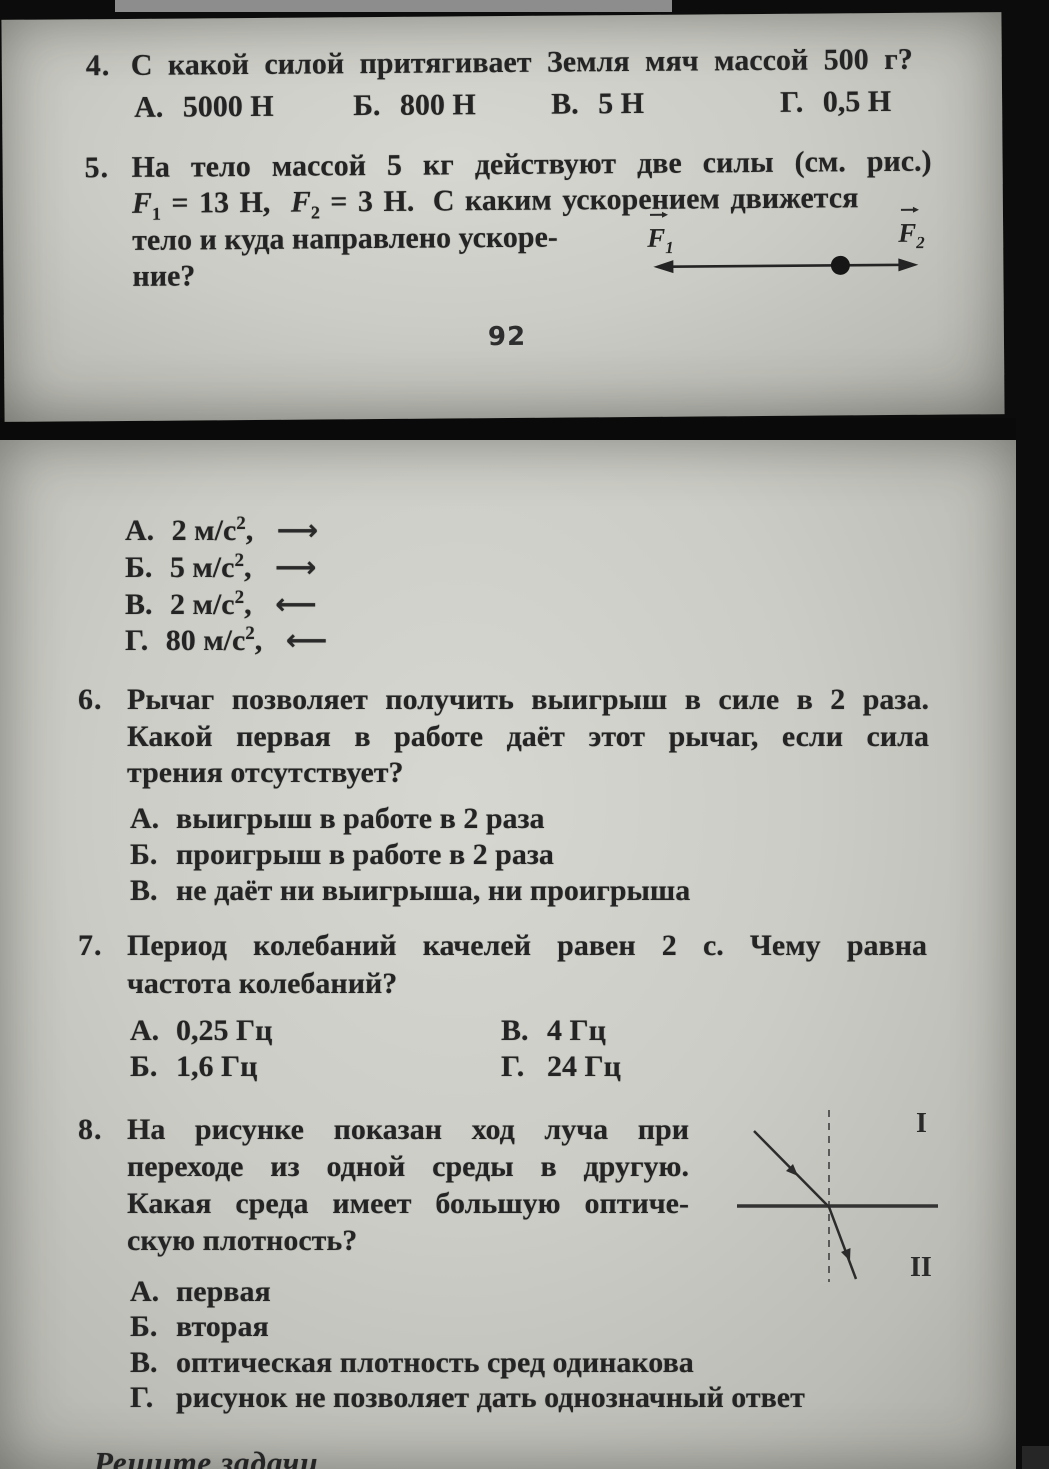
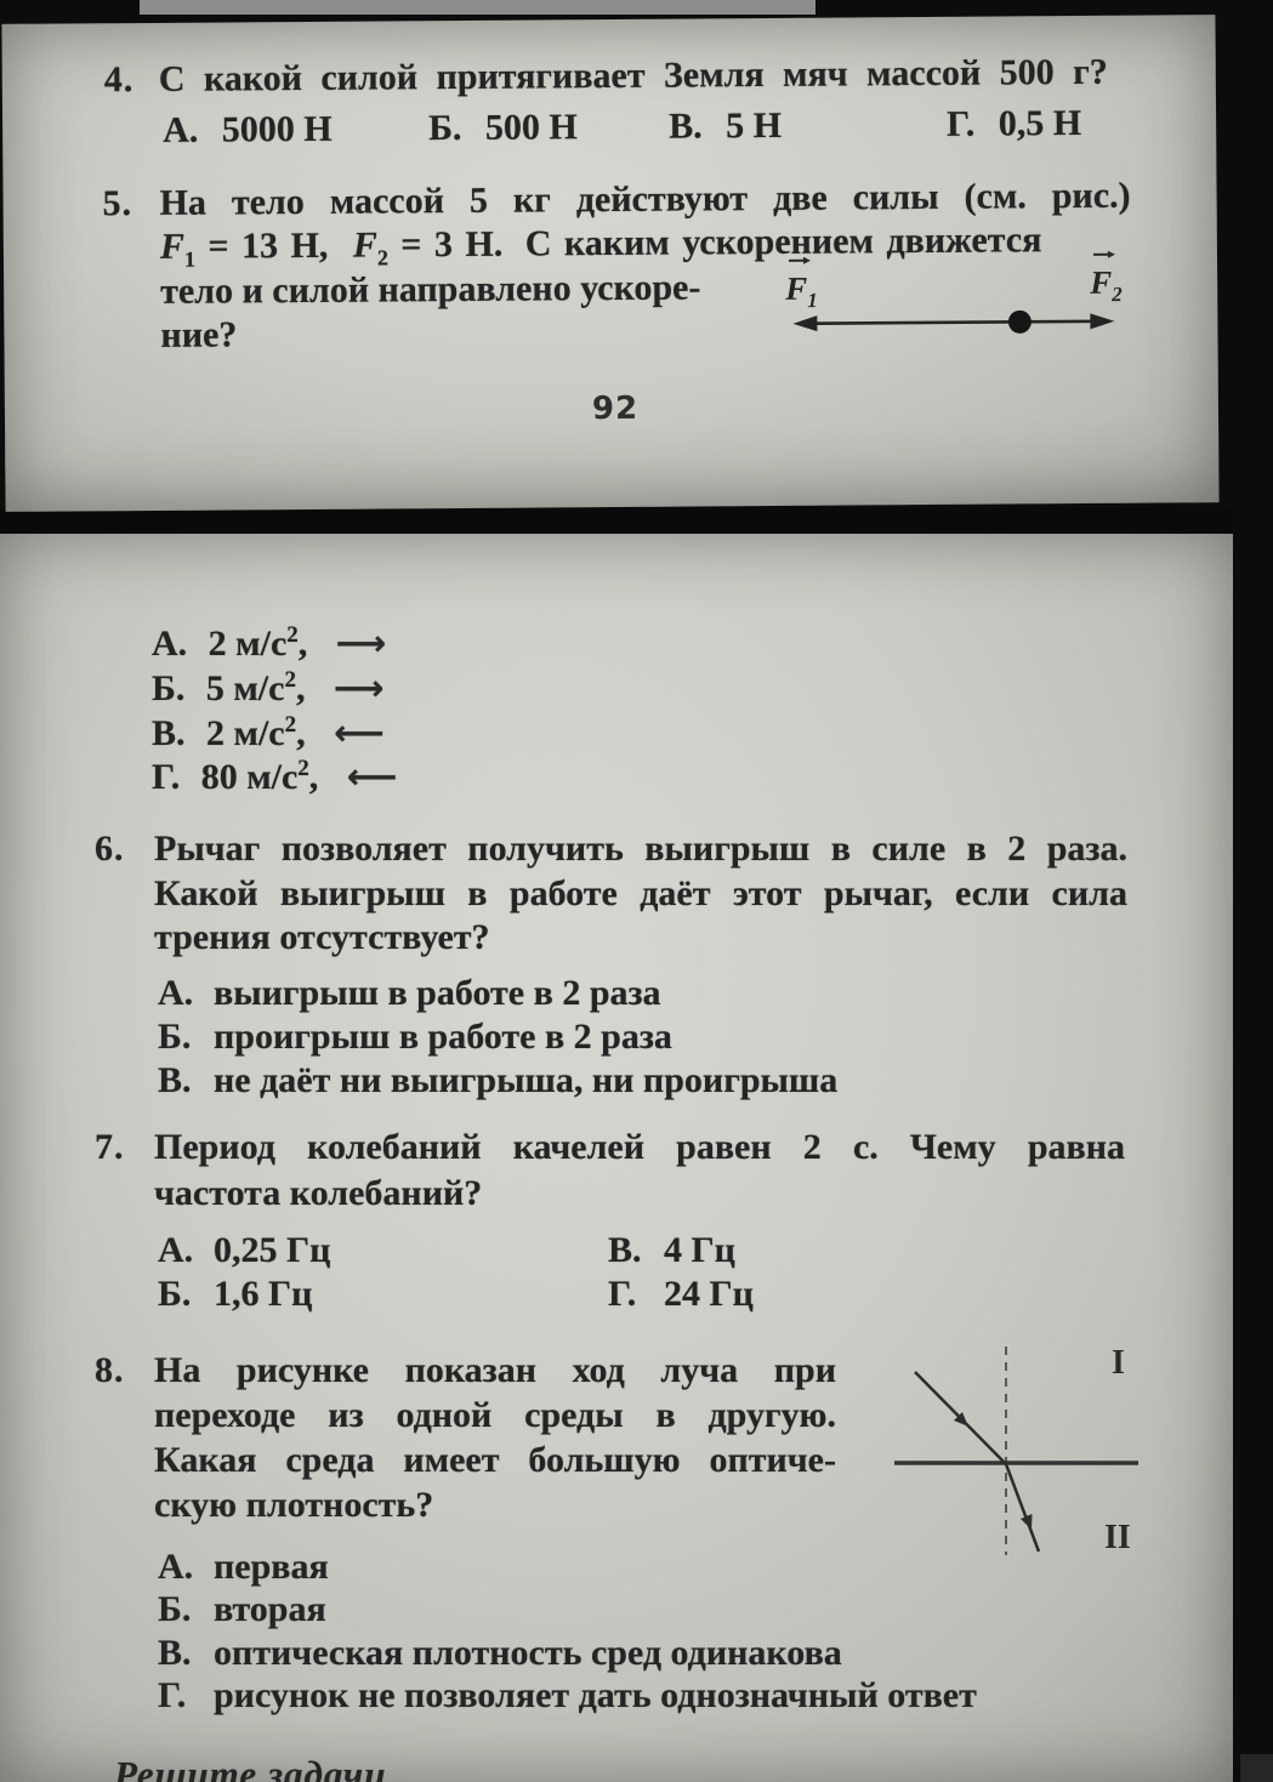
  4.
  С какой силой притягивает Земля мяч массой 500 г?
  А. 5000 Н
- Б. 800 Н
+ Б. 500 Н
  В. 5 Н
  Г. 0,5 Н
  5.
  На тело массой 5 кг действуют две силы (см. рис.)
  F1 = 13 Н, F2 = 3 Н. С каким ускорением движется
- тело и куда направлено ускоре-
+ тело и силой направлено ускоре-
  ние?
  F1
  F2
  92
  А. 2 м/с2, ⟶
  Б. 5 м/с2, ⟶
  В. 2 м/с2, ⟵
  Г. 80 м/с2, ⟵
  6.
  Рычаг позволяет получить выигрыш в силе в 2 раза.
- Какой первая в работе даёт этот рычаг, если сила
+ Какой выигрыш в работе даёт этот рычаг, если сила
  трения отсутствует?
  А. выигрыш в работе в 2 раза
  Б. проигрыш в работе в 2 раза
  В. не даёт ни выигрыша, ни проигрыша
  7.
  Период колебаний качелей равен 2 с. Чему равна
  частота колебаний?
  А. 0,25 Гц
  Б. 1,6 Гц
  В. 4 Гц
  Г. 24 Гц
  8.
  На рисунке показан ход луча при
  переходе из одной среды в другую.
  Какая среда имеет большую оптиче-
  скую плотность?
  А. первая
  Б. вторая
  В. оптическая плотность сред одинакова
  Г. рисунок не позволяет дать однозначный ответ
  I
  II
  Решите задачи
